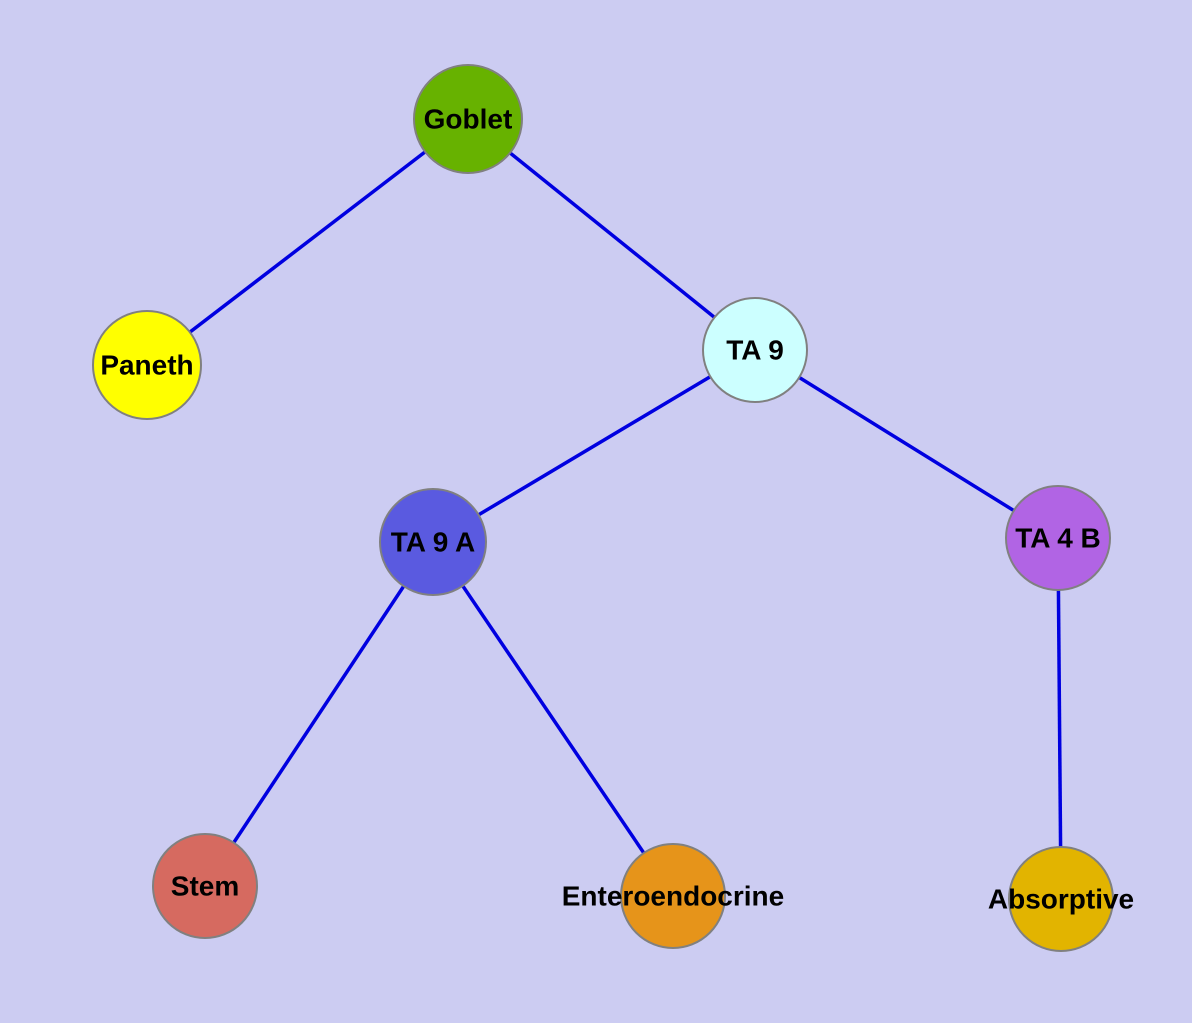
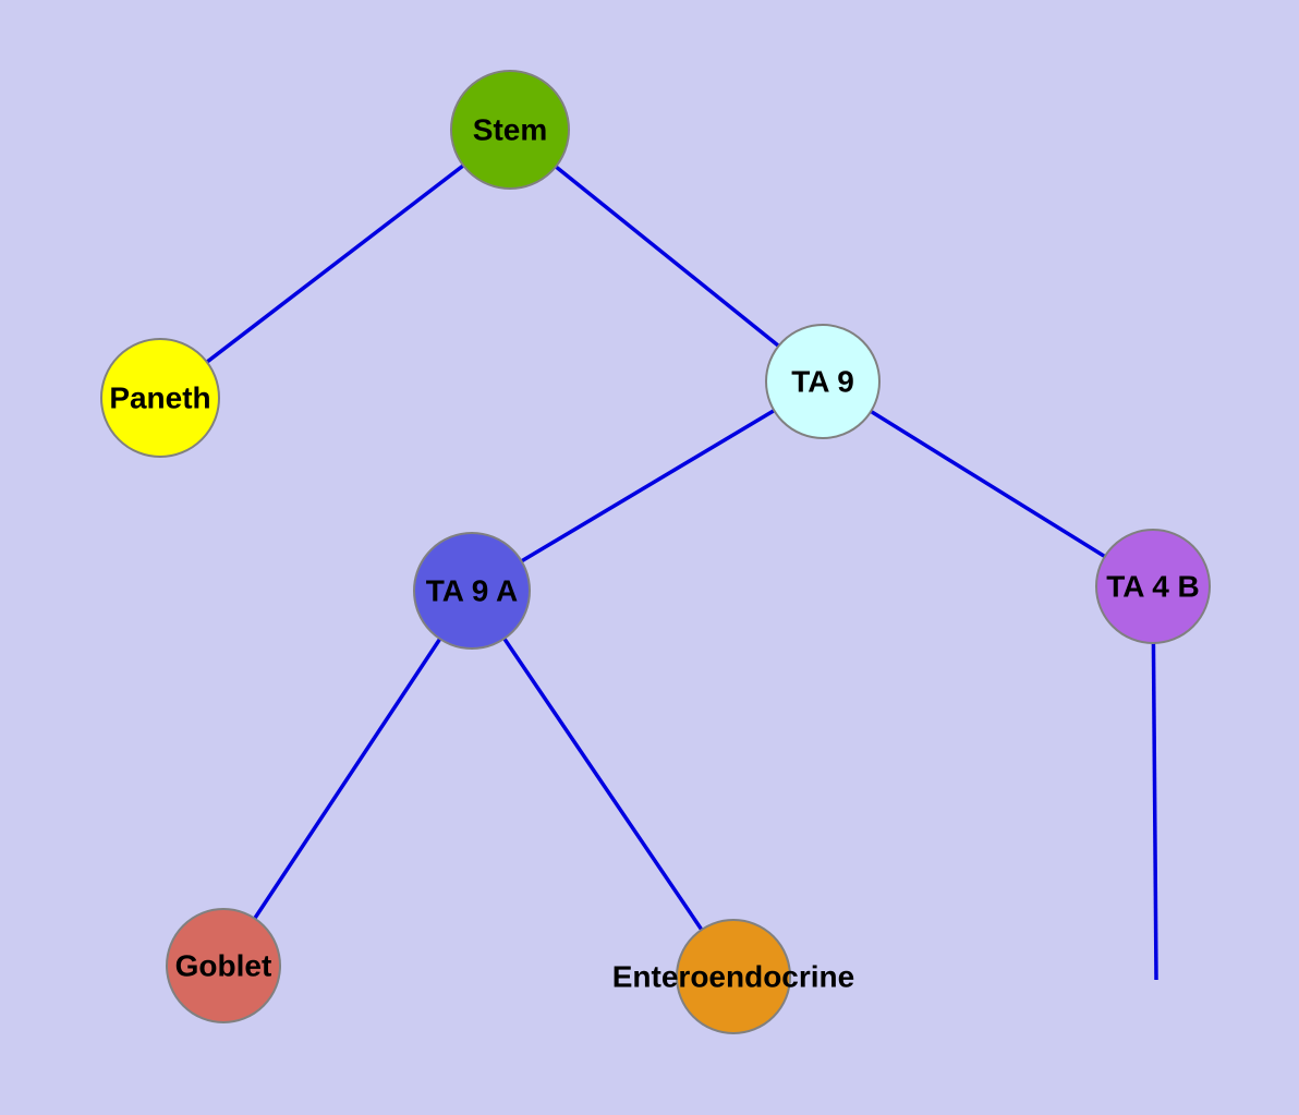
- Goblet
+ Stem
  Paneth
  TA 9
  TA 9 A
  TA 4 B
- Stem
+ Goblet
  Enteroendocrine
- Absorptive
